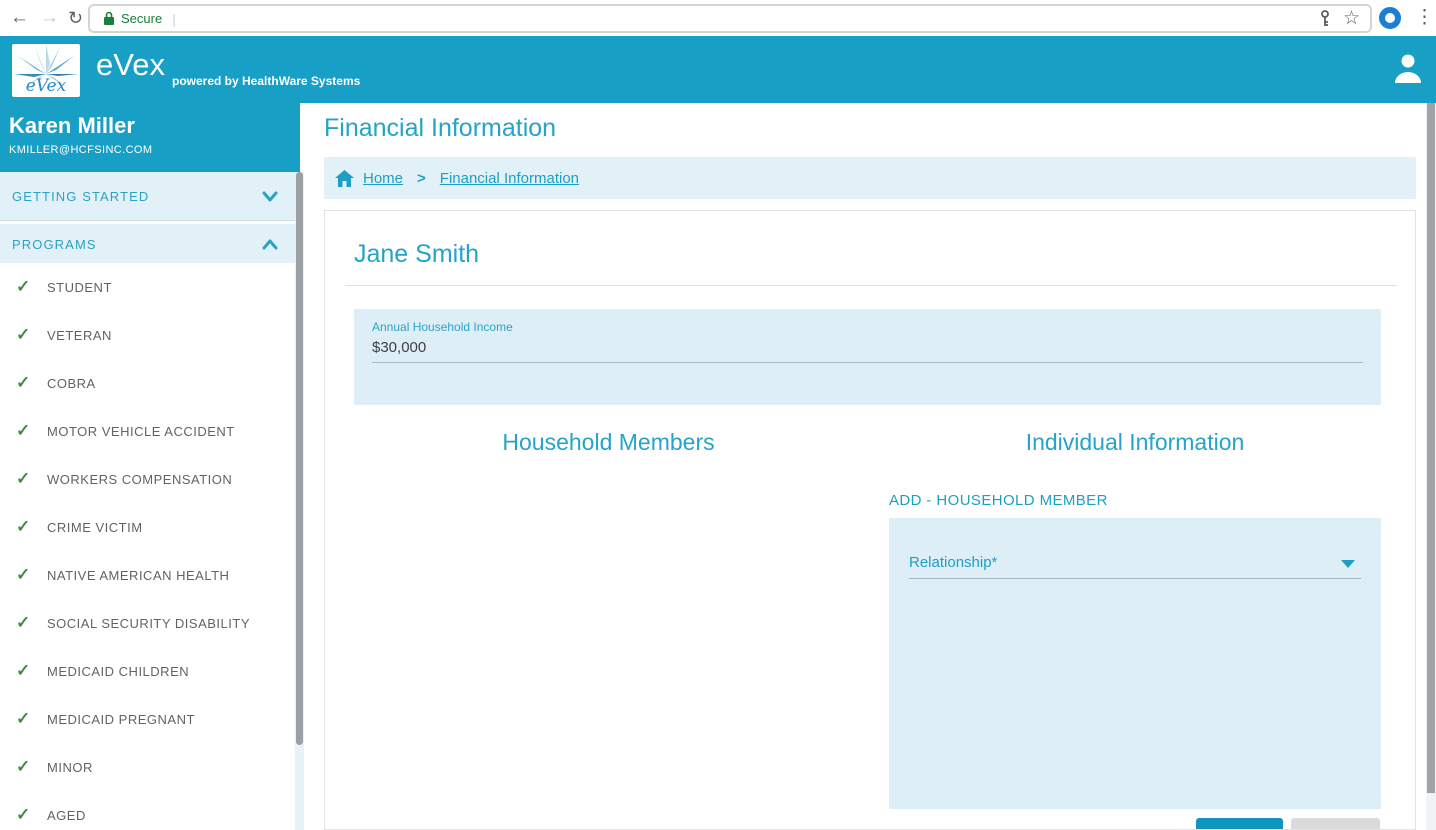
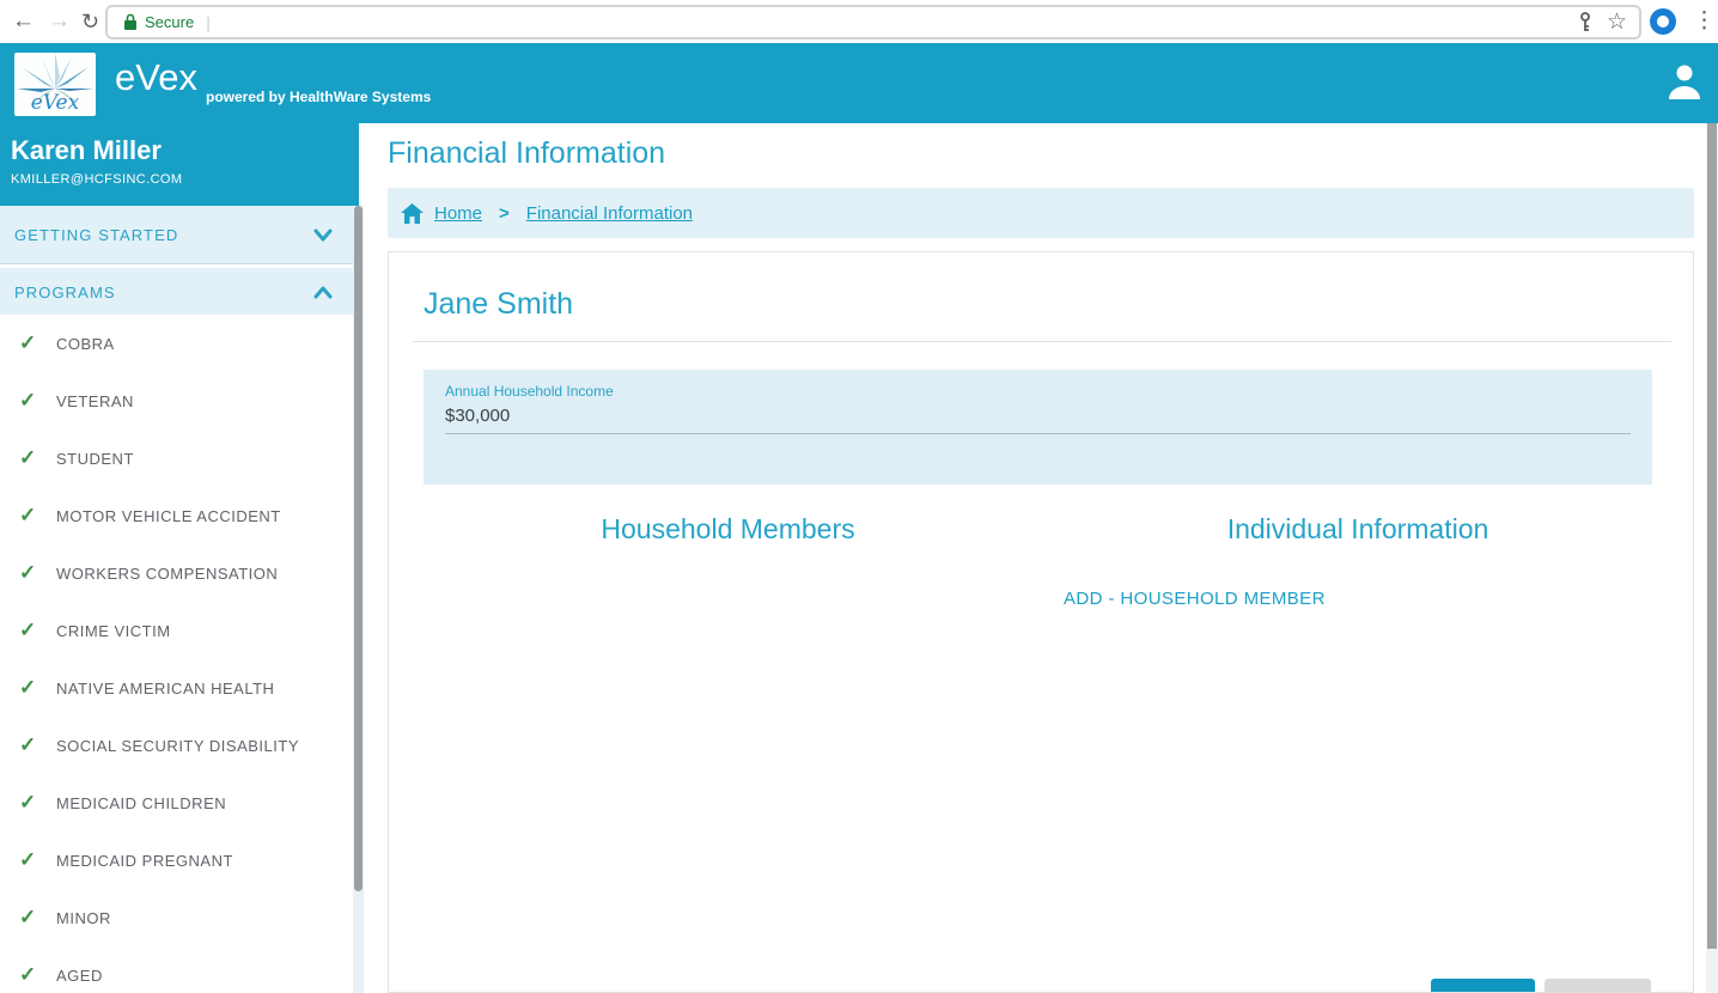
  ←
  →
  ↻
  Secure
  |
  ☆
  ⋮
  eVex
  eVex
  powered by HealthWare Systems
  Karen Miller
  KMILLER@HCFSINC.COM
  GETTING STARTED
  PROGRAMS
  ✓
- STUDENT
+ COBRA
  ✓
  VETERAN
  ✓
- COBRA
+ STUDENT
  ✓
  MOTOR VEHICLE ACCIDENT
  ✓
  WORKERS COMPENSATION
  ✓
  CRIME VICTIM
  ✓
  NATIVE AMERICAN HEALTH
  ✓
  SOCIAL SECURITY DISABILITY
  ✓
  MEDICAID CHILDREN
  ✓
  MEDICAID PREGNANT
  ✓
  MINOR
  ✓
  AGED
  Financial Information
  Home
  >
  Financial Information
  Jane Smith
  Annual Household Income
  $30,000
  Household Members
  Individual Information
  ADD - HOUSEHOLD MEMBER
- Relationship*
